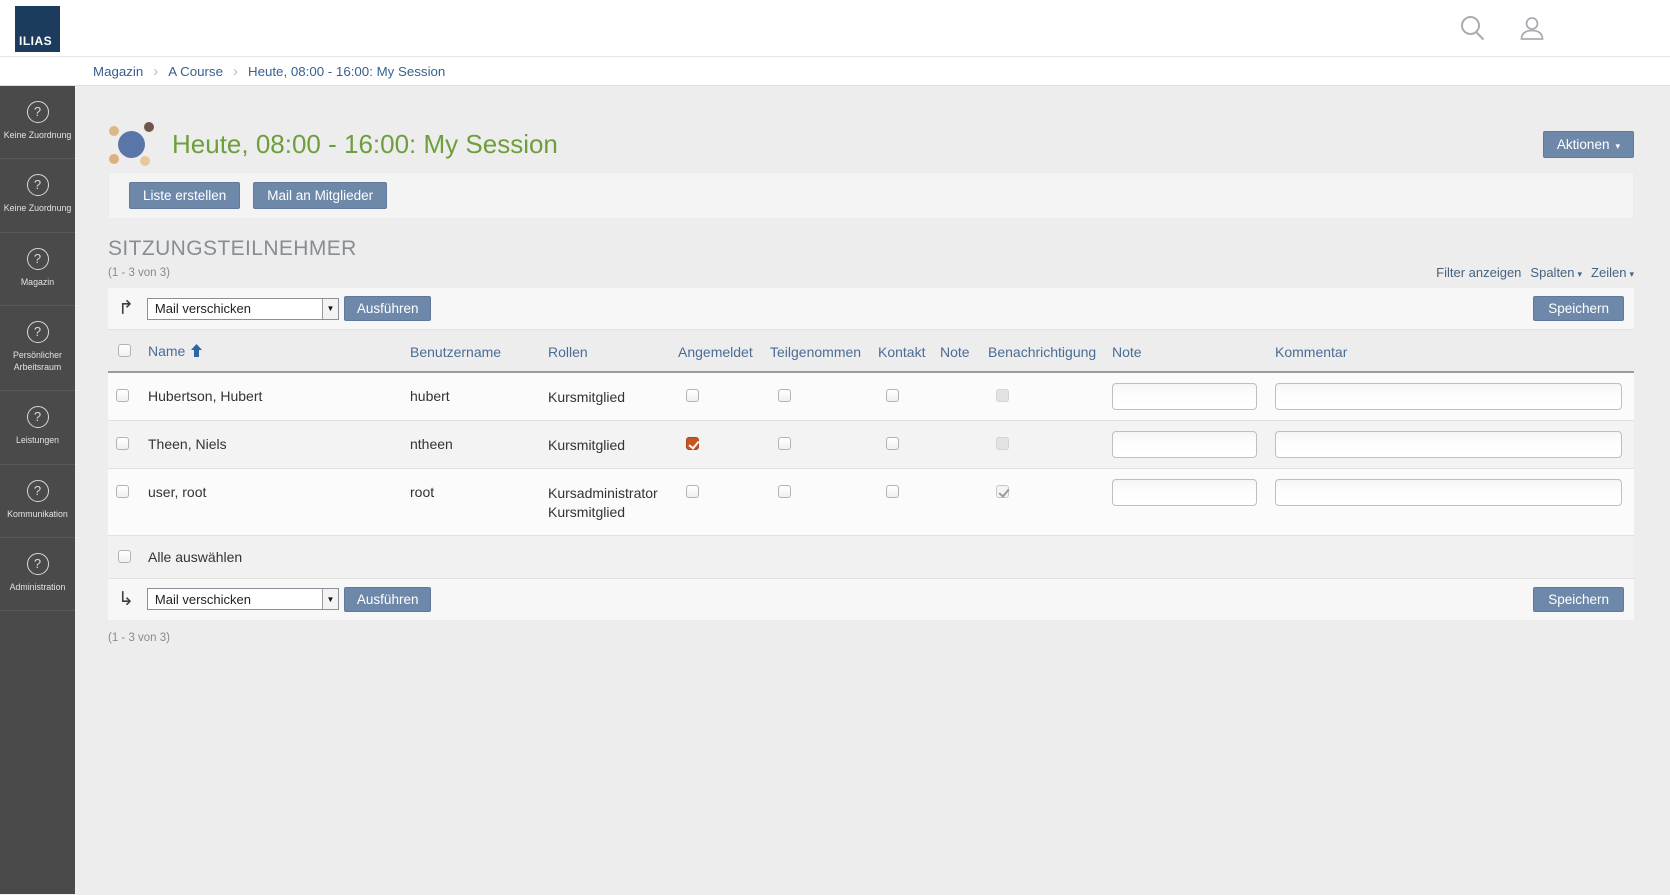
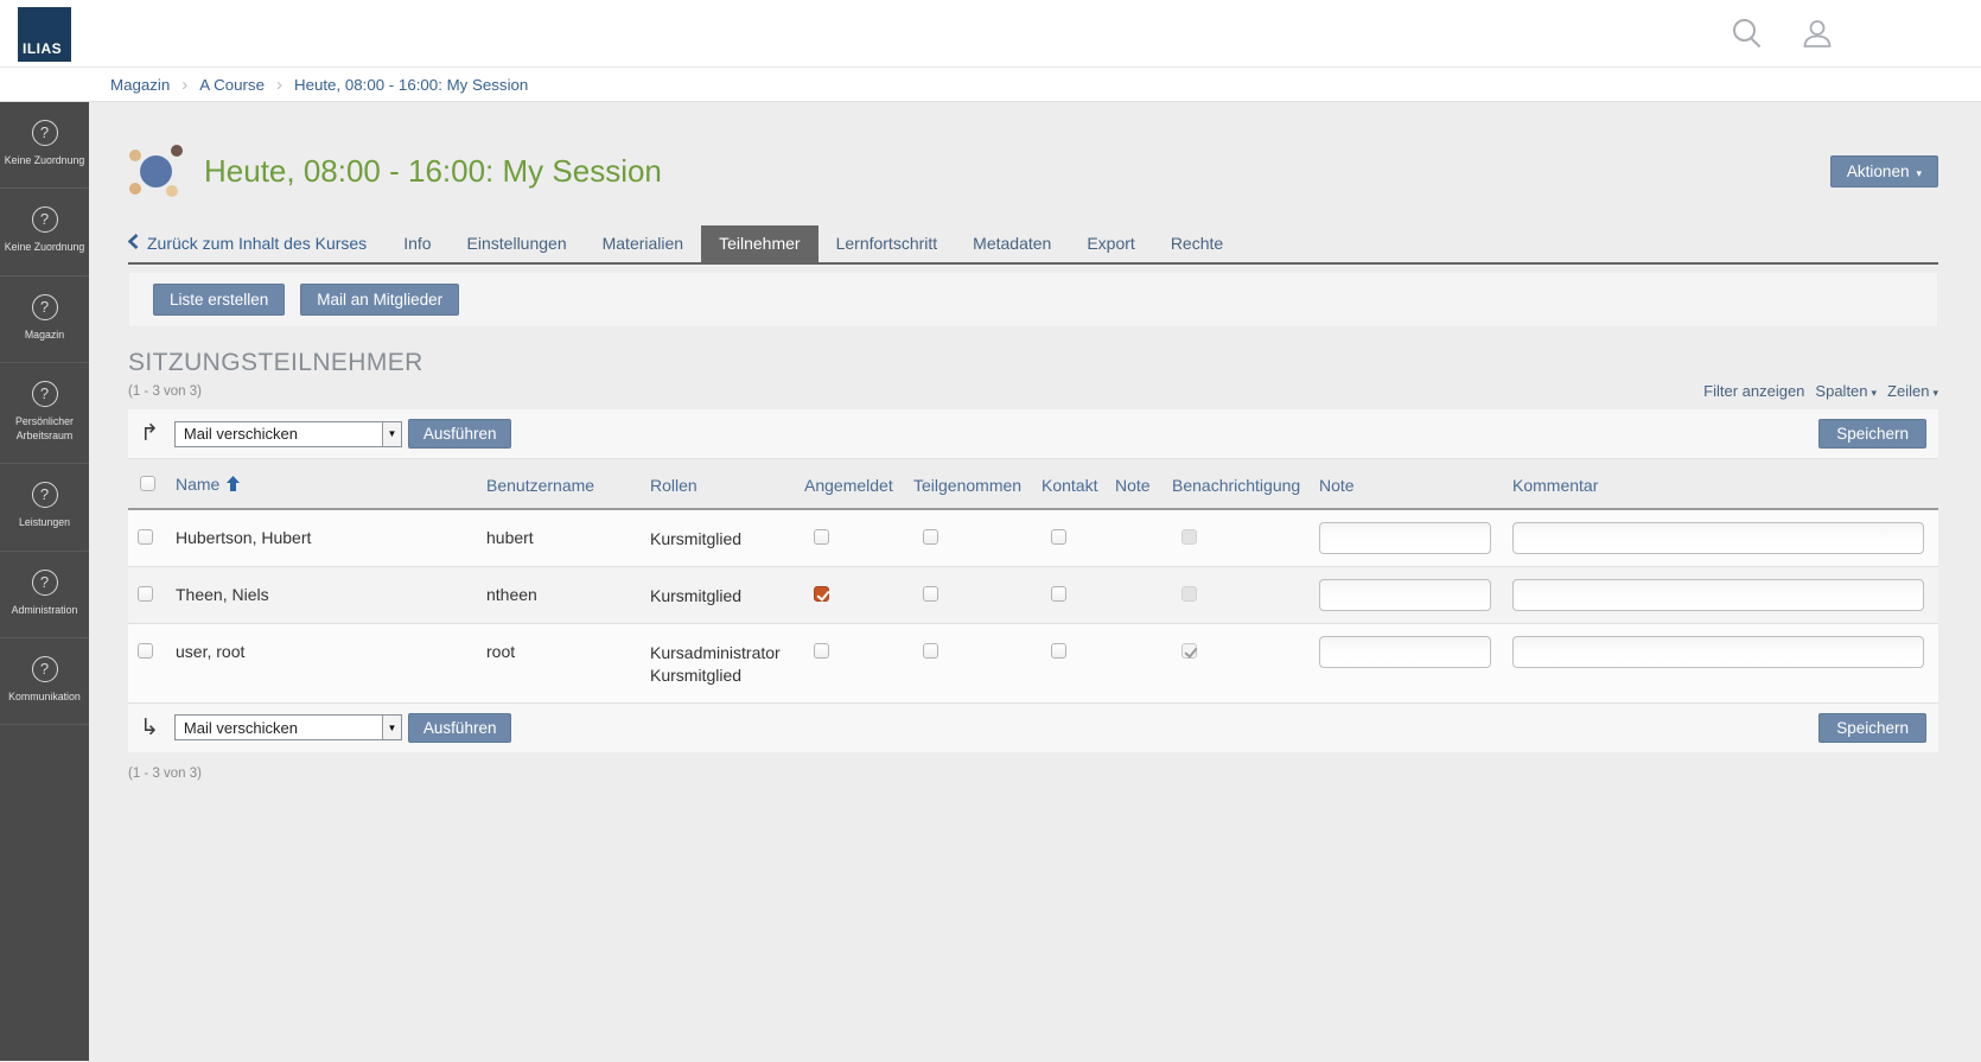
  ILIAS
  Magazin
  ›
  A Course
  ›
  Heute, 08:00 - 16:00: My Session
  ?
  Keine Zuordnung
  ?
  Keine Zuordnung
  ?
  Magazin
  ?
  Persönlicher Arbeitsraum
  ?
  Leistungen
  ?
- Kommunikation
+ Administration
  ?
- Administration
+ Kommunikation
  Heute, 08:00 - 16:00: My Session
  Aktionen ▾
+ Zurück zum Inhalt des Kurses
+ Info
+ Einstellungen
+ Materialien
+ Teilnehmer
+ Lernfortschritt
+ Metadaten
+ Export
+ Rechte
  Liste erstellen
  Mail an Mitglieder
  SITZUNGSTEILNEHMER
  (1 - 3 von 3)
  Filter anzeigen
  Spalten ▾
  Zeilen ▾
  ↱
  Mail verschicken
  ▼
  Ausführen
  Speichern
  	Name	Benutzername	Rollen	Angemeldet	Teilgenommen	Kontakt	Note	Benachrichtigung	Note	Kommentar
  	Hubertson, Hubert	hubert	Kursmitglied
  	Theen, Niels	ntheen	Kursmitglied
  	user, root	root	Kursadministrator Kursmitglied
- Alle auswählen
  ↳
  Mail verschicken
  ▼
  Ausführen
  Speichern
  (1 - 3 von 3)
